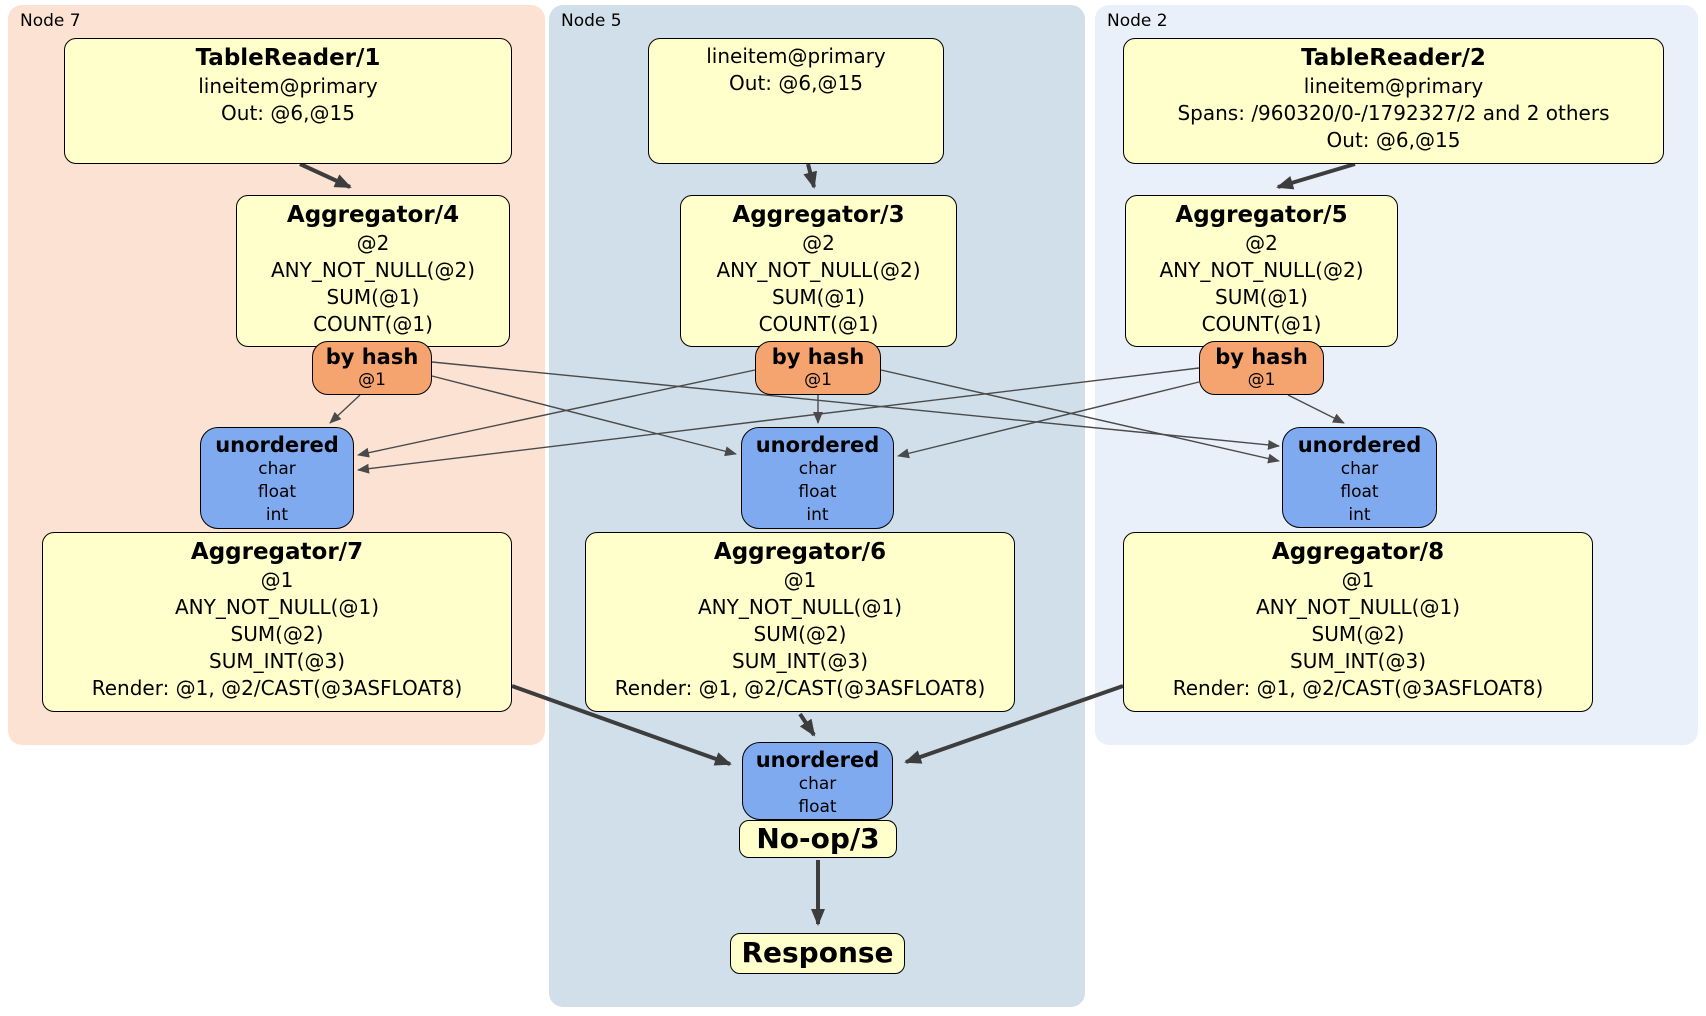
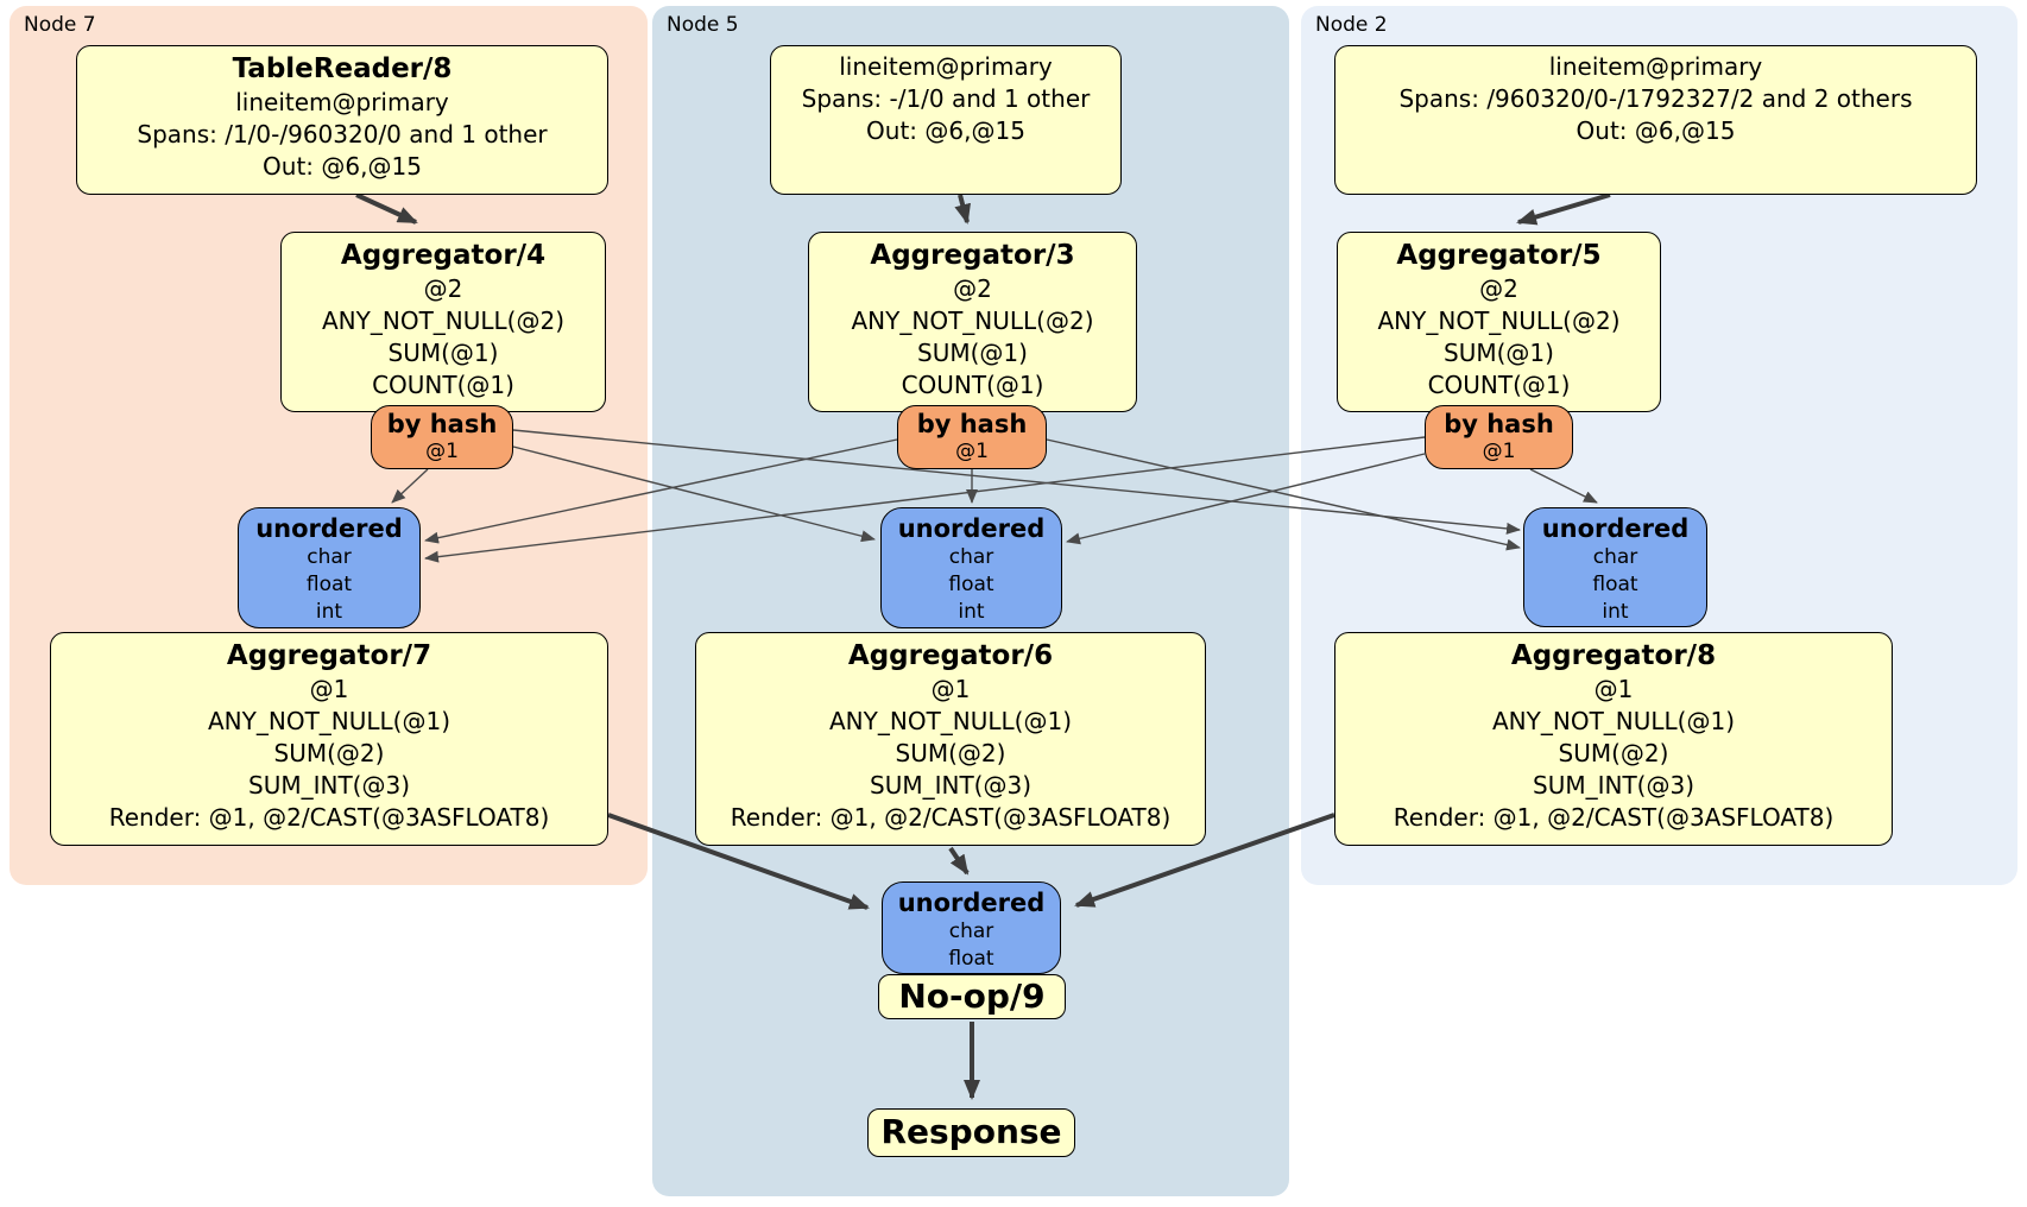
  Node 7
  Node 5
  Node 2
- TableReader/1
+ TableReader/8
  lineitem@primary
+ Spans: /1/0-/960320/0 and 1 other
  Out: @6,@15
  lineitem@primary
+ Spans: -/1/0 and 1 other
  Out: @6,@15
- TableReader/2
  lineitem@primary
  Spans: /960320/0-/1792327/2 and 2 others
  Out: @6,@15
  Aggregator/4
  @2
  ANY_NOT_NULL(@2)
  SUM(@1)
  COUNT(@1)
  Aggregator/3
  @2
  ANY_NOT_NULL(@2)
  SUM(@1)
  COUNT(@1)
  Aggregator/5
  @2
  ANY_NOT_NULL(@2)
  SUM(@1)
  COUNT(@1)
  by hash
  @1
  by hash
  @1
  by hash
  @1
  unordered
  char
  float
  int
  unordered
  char
  float
  int
  unordered
  char
  float
  int
  Aggregator/7
  @1
  ANY_NOT_NULL(@1)
  SUM(@2)
  SUM_INT(@3)
  Render: @1, @2/CAST(@3ASFLOAT8)
  Aggregator/6
  @1
  ANY_NOT_NULL(@1)
  SUM(@2)
  SUM_INT(@3)
  Render: @1, @2/CAST(@3ASFLOAT8)
  Aggregator/8
  @1
  ANY_NOT_NULL(@1)
  SUM(@2)
  SUM_INT(@3)
  Render: @1, @2/CAST(@3ASFLOAT8)
  unordered
  char
  float
- No-op/3
+ No-op/9
  Response
